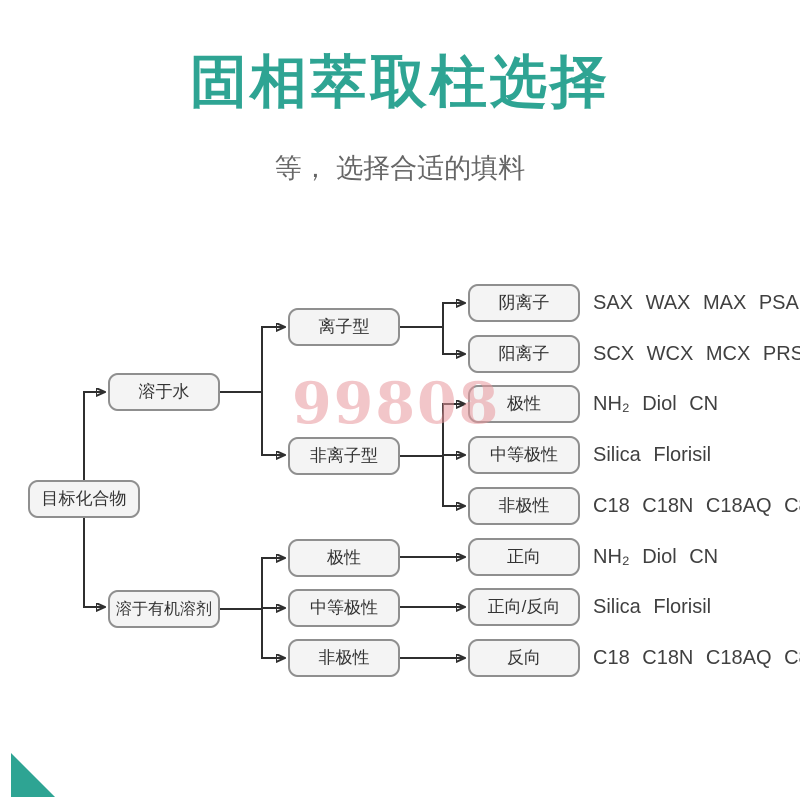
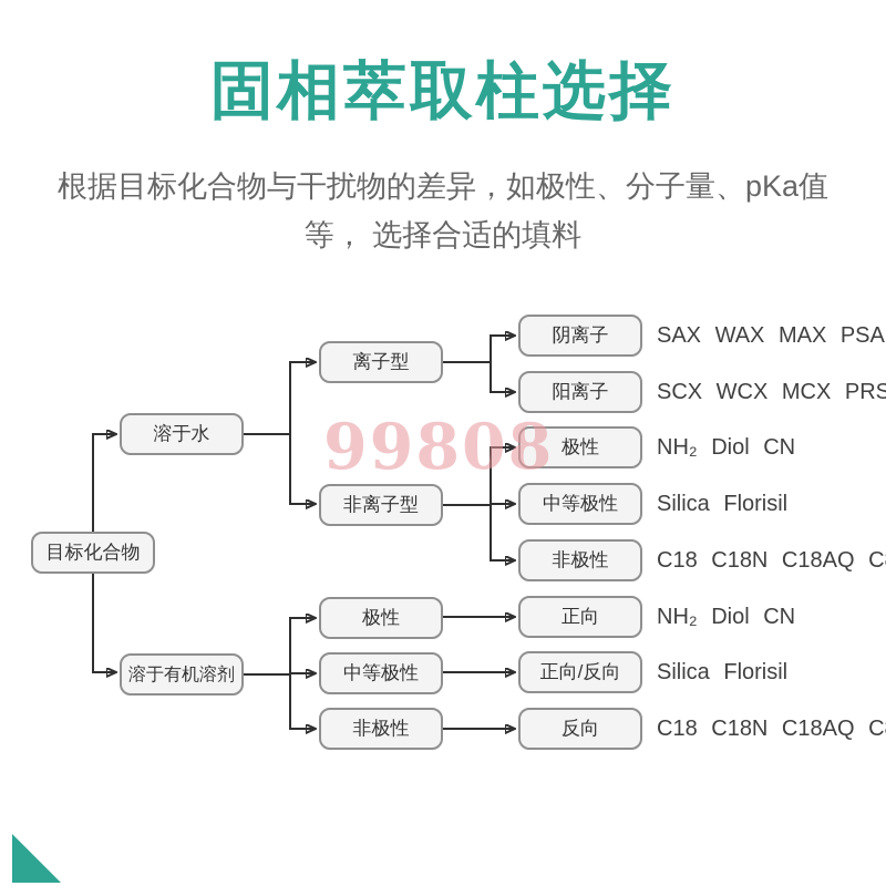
  固相萃取柱选择
+ 根据目标化合物与干扰物的差异，如极性、分子量、pKa值
  等， 选择合适的填料
  目标化合物
  溶于水
  溶于有机溶剂
  离子型
  非离子型
  极性
  中等极性
  非极性
  阴离子
  阳离子
  极性
  中等极性
  非极性
  正向
  正向/反向
  反向
  SAX WAX MAX PSA
  SCX WCX MCX PRS
  NH₂ Diol CN
  Silica Florisil
  C18 C18N C18AQ C
  NH₂ Diol CN
  Silica Florisil
  C18 C18N C18AQ C
  99808
